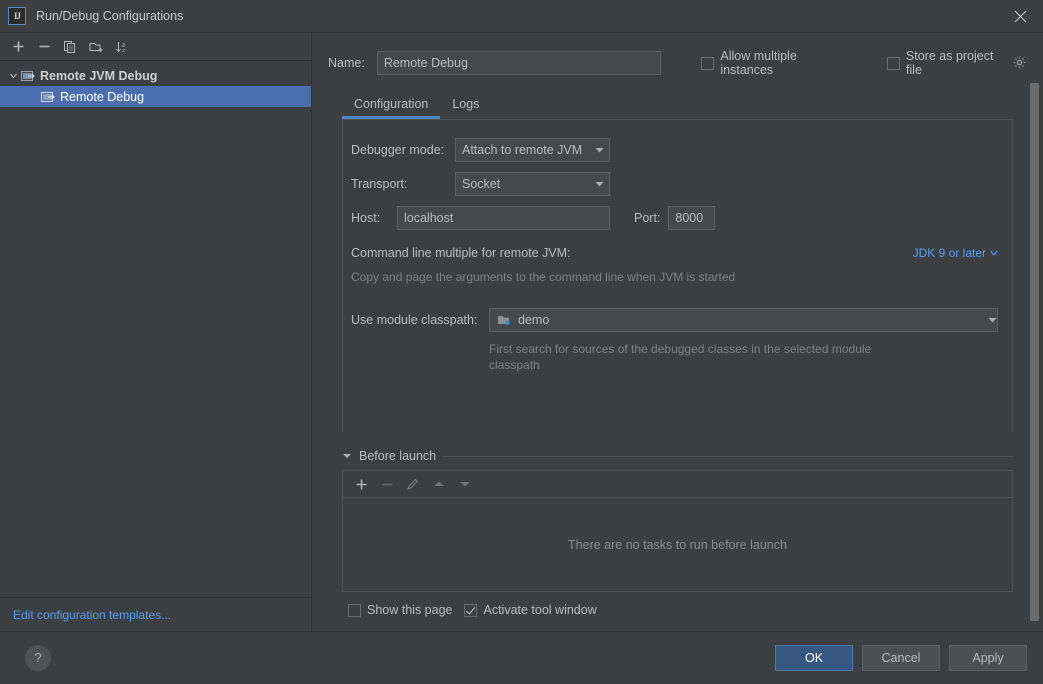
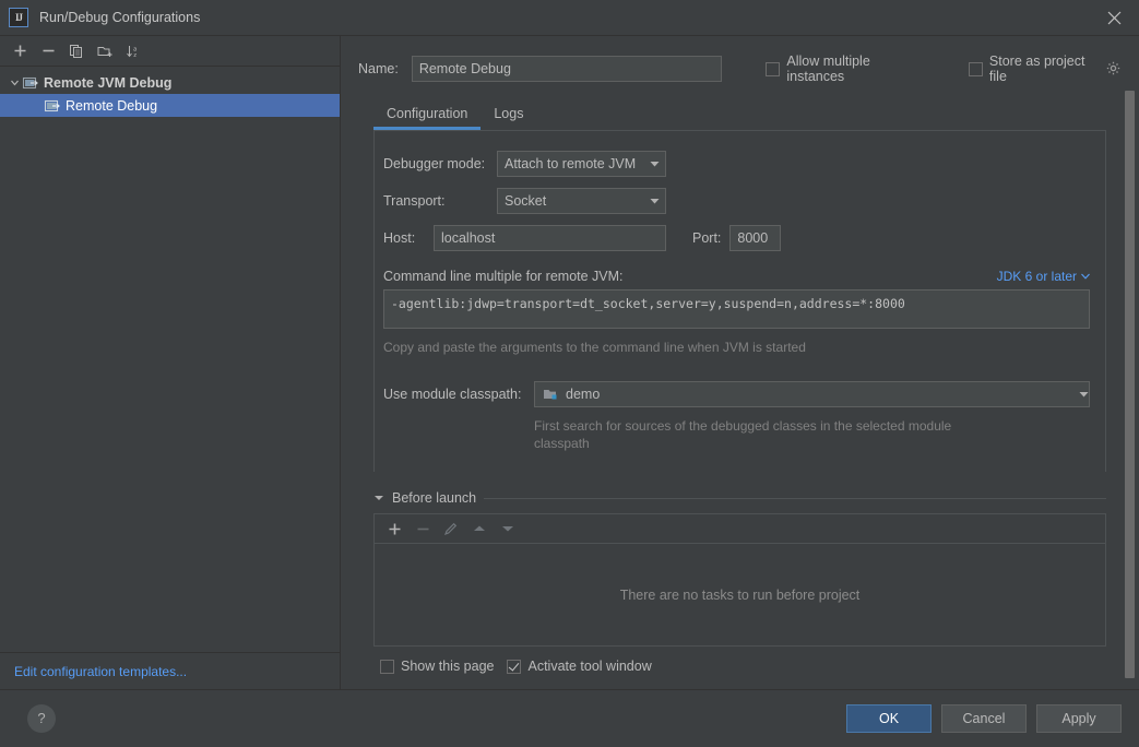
  IJ
  Run/Debug Configurations
  Remote JVM Debug
  Remote Debug
  Edit configuration templates...
  Name:
  Remote Debug
  Allow multiple instances
  Store as project file
  Configuration
  Logs
  Debugger mode:
  Attach to remote JVM
  Transport:
  Socket
  Host:
  localhost
  Port:
  8000
  Command line multiple for remote JVM:
- JDK 9 or later
+ JDK 6 or later
+ -agentlib:jdwp=transport=dt_socket,server=y,suspend=n,address=*:8000
- Copy and page the arguments to the command line when JVM is started
+ Copy and paste the arguments to the command line when JVM is started
  Use module classpath:
  demo
  First search for sources of the debugged classes in the selected module classpath
  Before launch
- There are no tasks to run before launch
+ There are no tasks to run before project
  Show this page
  Activate tool window
  ?
  OK
  Cancel
  Apply
